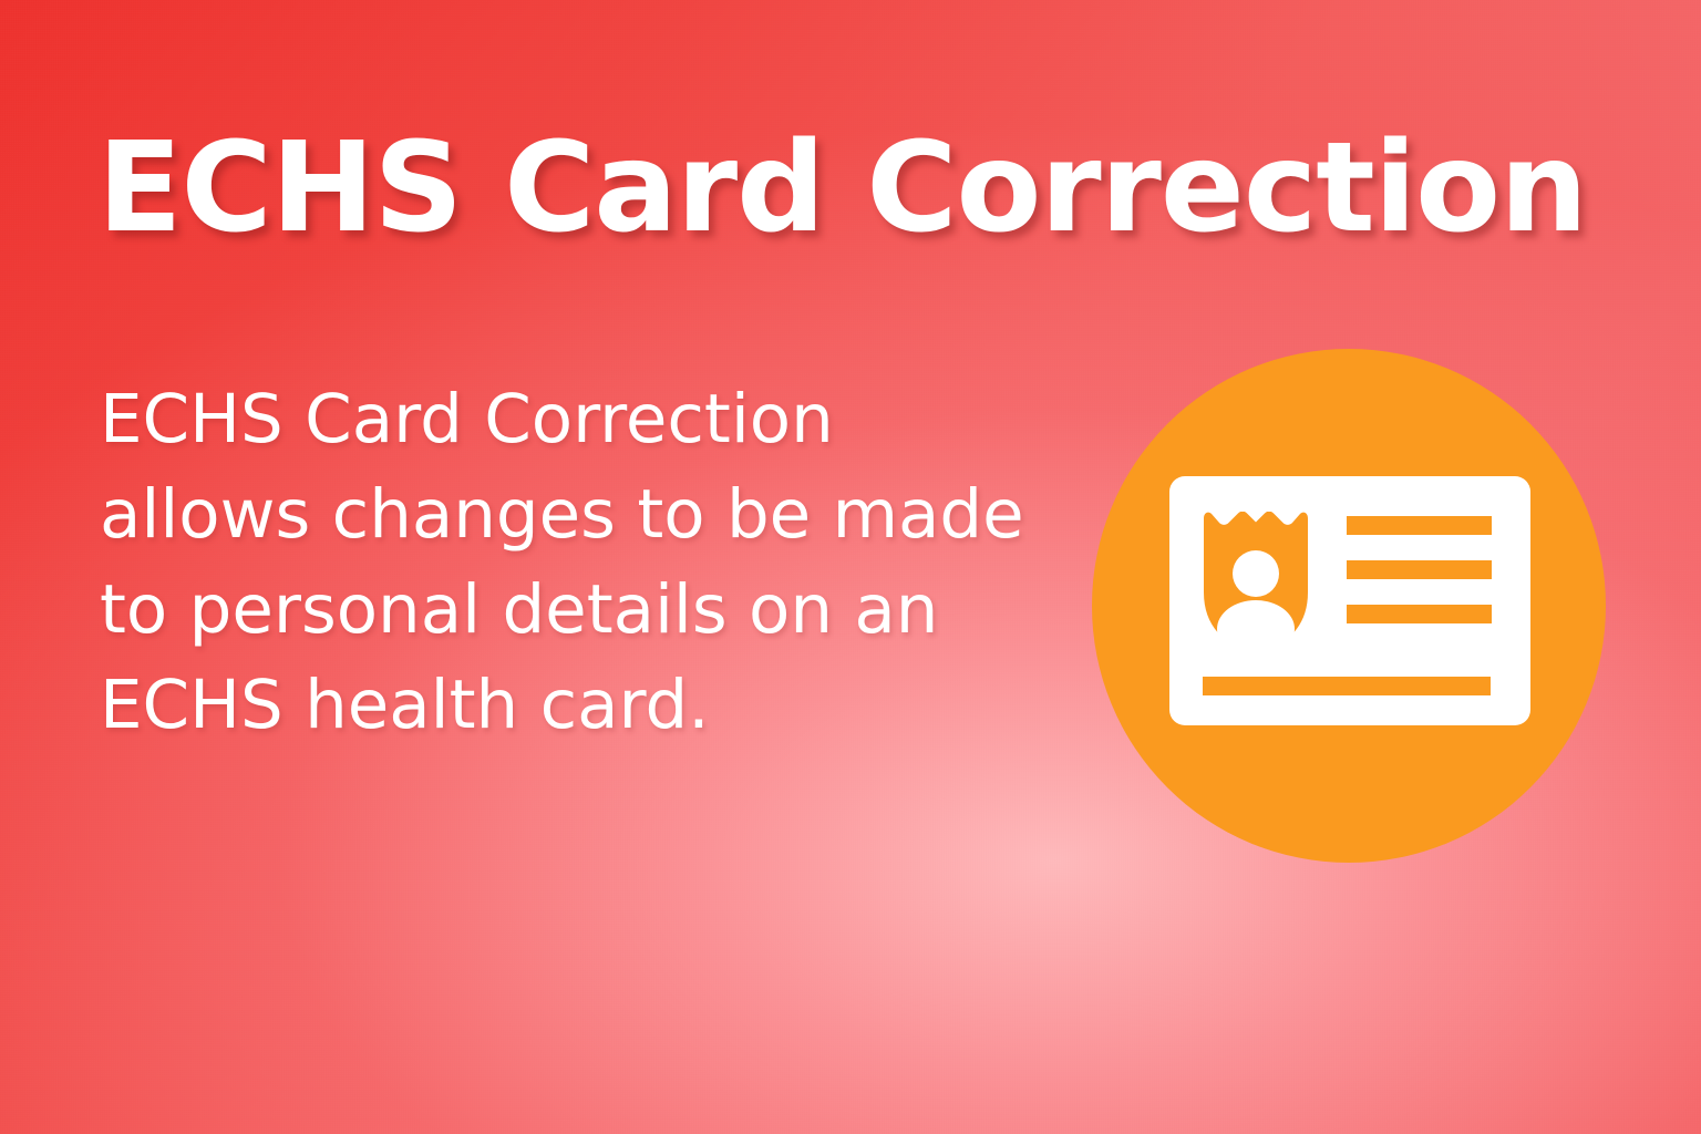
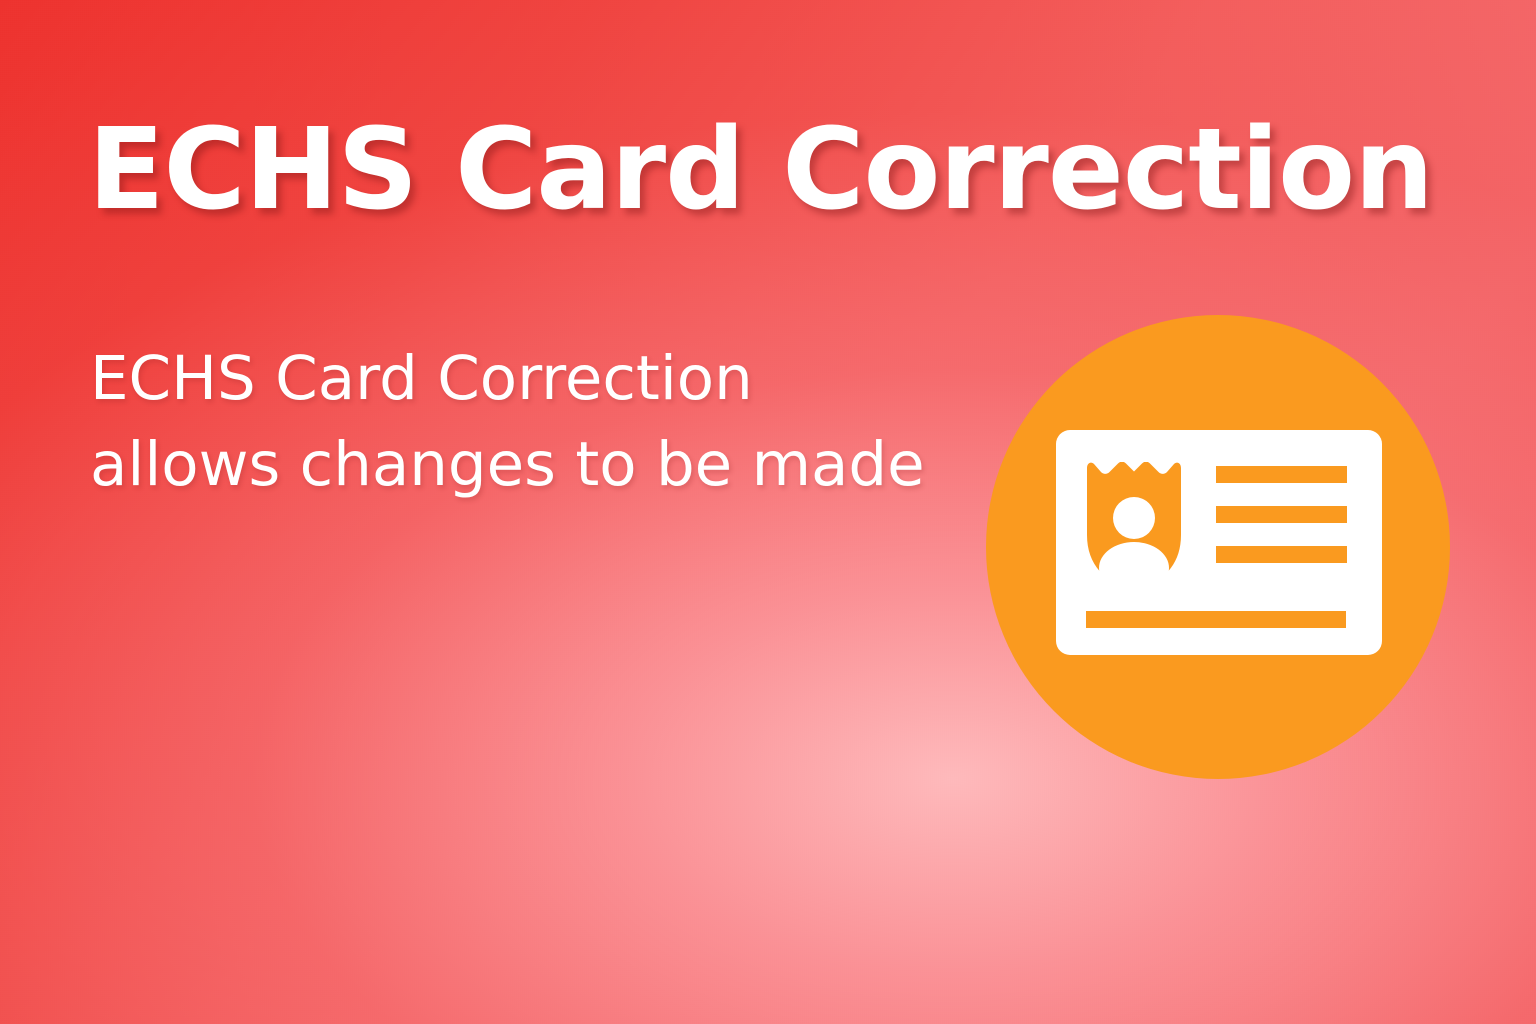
  ECHS Card Correction
  ECHS Card Correction
  allows changes to be made
- to personal details on an
- ECHS health card.
